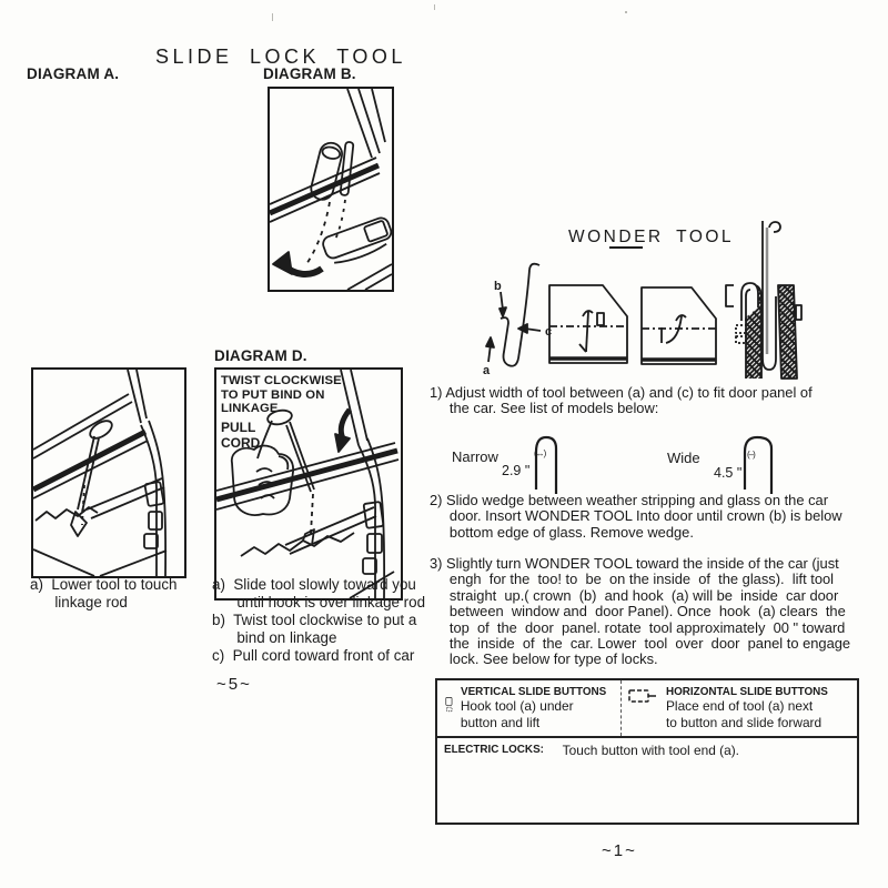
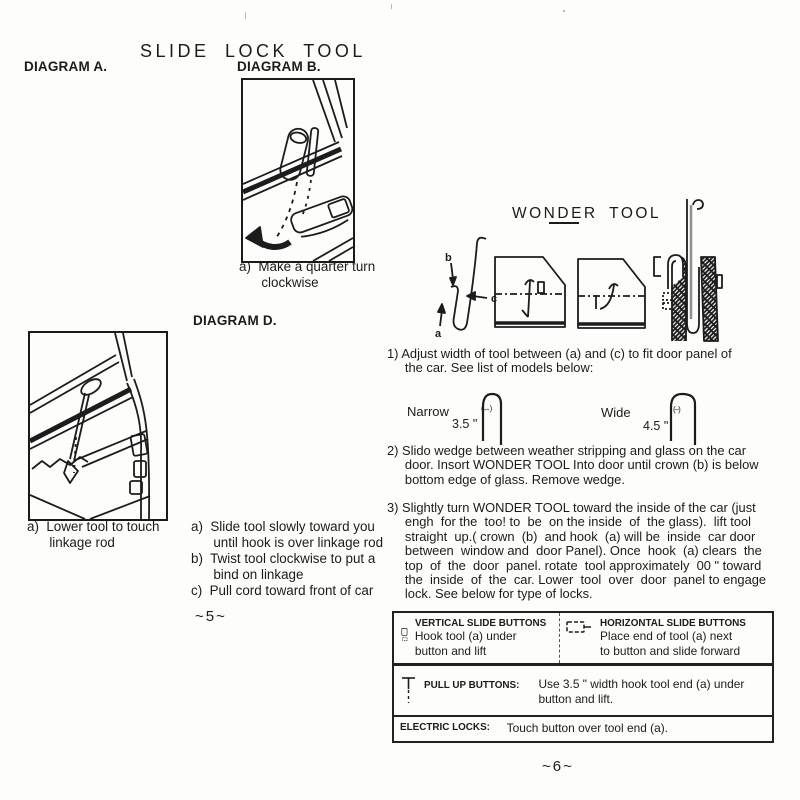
  SLIDE LOCK TOOL
  DIAGRAM A.
  DIAGRAM B.
+ a) Make a quarter turn
+ clockwise
  a) Lower tool to touch
  linkage rod
  DIAGRAM D.
- TWIST CLOCKWISE
- TO PUT BIND ON
- LINKAGE
- PULL
- CORD
  a) Slide tool slowly toward you
  until hook is over linkage rod
  b) Twist tool clockwise to put a
  bind on linkage
  c) Pull cord toward front of car
  ~5~
  WONDER TOOL
  b
  c
  a
  1) Adjust width of tool between (a) and (c) to fit door panel of
  the car. See list of models below:
  Narrow
- 2.9 "
+ 3.5 "
  (↔)
  Wide
  4.5 "
  (–)
  2) Slido wedge between weather stripping and glass on the car
  door. Insort WONDER TOOL Into door until crown (b) is below
  bottom edge of glass. Remove wedge.
  3) Slightly turn WONDER TOOL toward the inside of the car (just
  engh for the too! to be on the inside of the glass). lift tool
  straight up.( crown (b) and hook (a) will be inside car door
  between window and door Panel). Once hook (a) clears the
  top of the door panel. rotate tool approximately 00 " toward
  the inside of the car. Lower tool over door panel to engage
  lock. See below for type of locks.
  VERTICAL SLIDE BUTTONS
  Hook tool (a) under
  button and lift
  HORIZONTAL SLIDE BUTTONS
  Place end of tool (a) next
  to button and slide forward
+ PULL UP BUTTONS:
+ Use 3.5 " width hook tool end (a) under
+ button and lift.
  ELECTRIC LOCKS:
- Touch button with tool end (a).
+ Touch button over tool end (a).
- ~1~
+ ~6~
